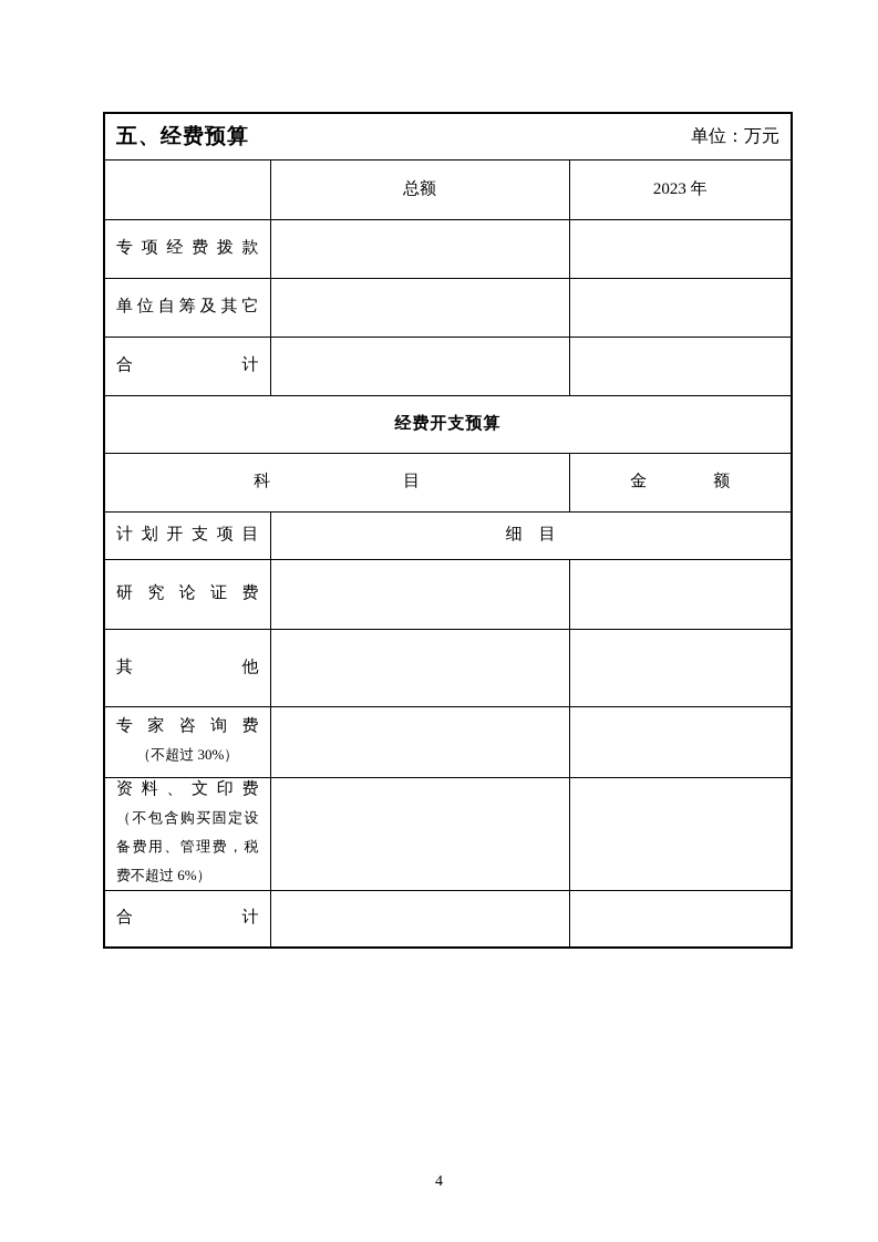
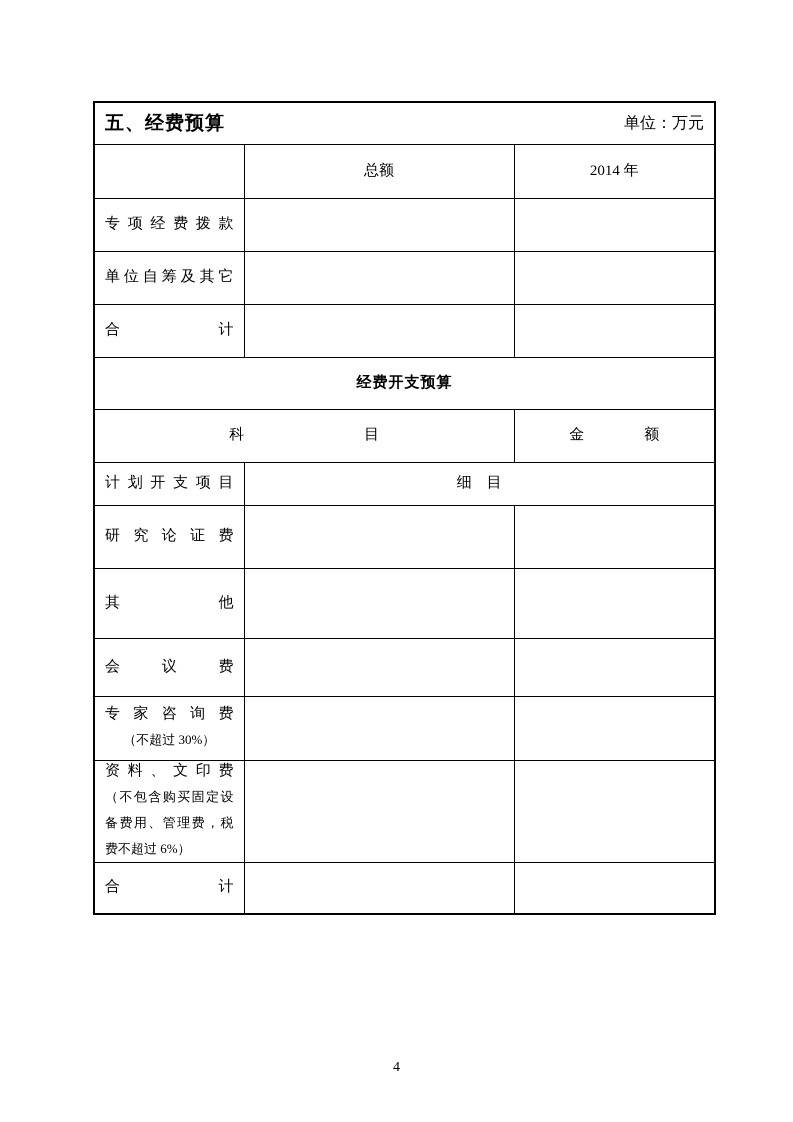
  五、经费预算 单位：万元
- 	总额	2023 年
+ 	总额	2014 年
  专项经费拨款
  单位自筹及其它
  合计
  经费开支预算
  科 目	金 额
  计划开支项目	细 目
  研究论证费
  其他
+ 会议费
  专家咨询费 （不超过 30%）
  资料、文印费 （不包含购买固定设备费用、管理费，税费不超过 6%）
  合计
  4
